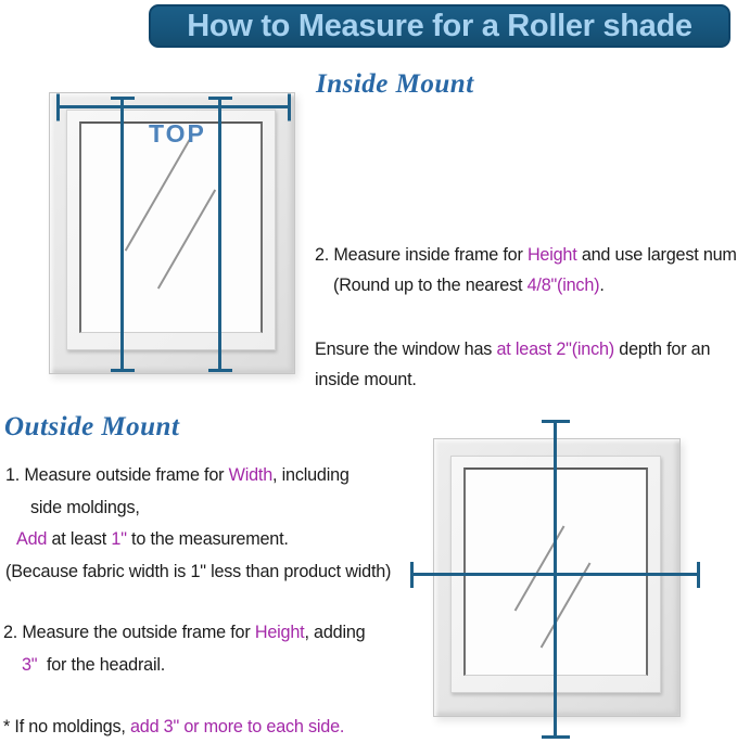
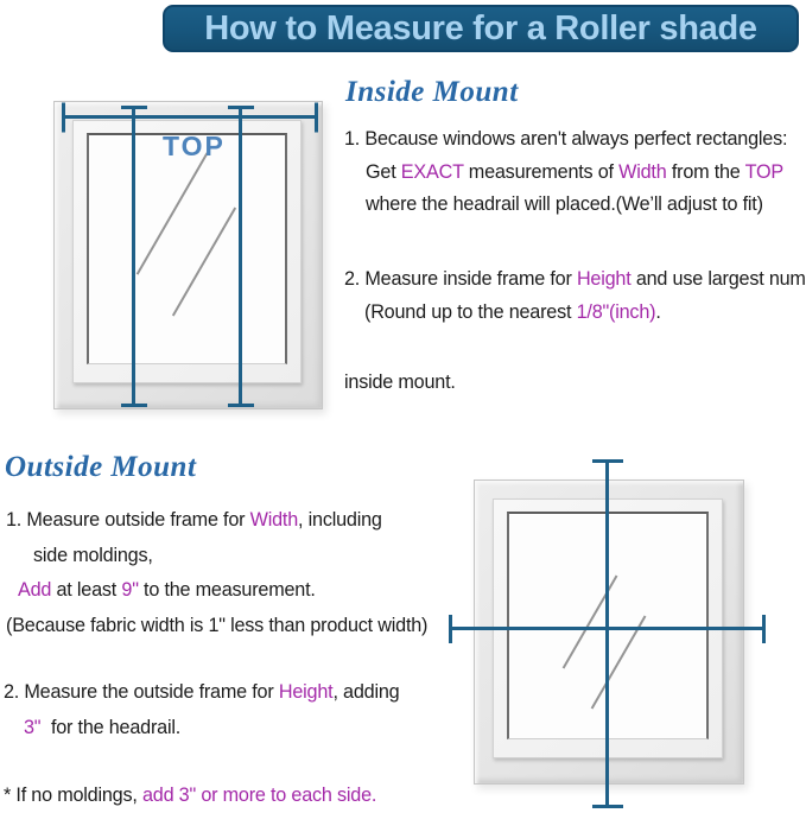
  How to Measure for a Roller shade
  TOP
  Inside Mount
+ 1. Because windows aren't always perfect rectangles:
+ Get EXACT measurements of Width from the TOP
+ where the headrail will placed.(We’ll adjust to fit)
  2. Measure inside frame for Height and use largest num
- (Round up to the nearest 4/8"(inch).
+ (Round up to the nearest 1/8"(inch).
- Ensure the window has at least 2"(inch) depth for an
  inside mount.
  Outside Mount
  1. Measure outside frame for Width, including
  side moldings,
- Add at least 1" to the measurement.
+ Add at least 9" to the measurement.
  (Because fabric width is 1" less than product width)
  2. Measure the outside frame for Height, adding
  3" for the headrail.
  * If no moldings, add 3" or more to each side.
